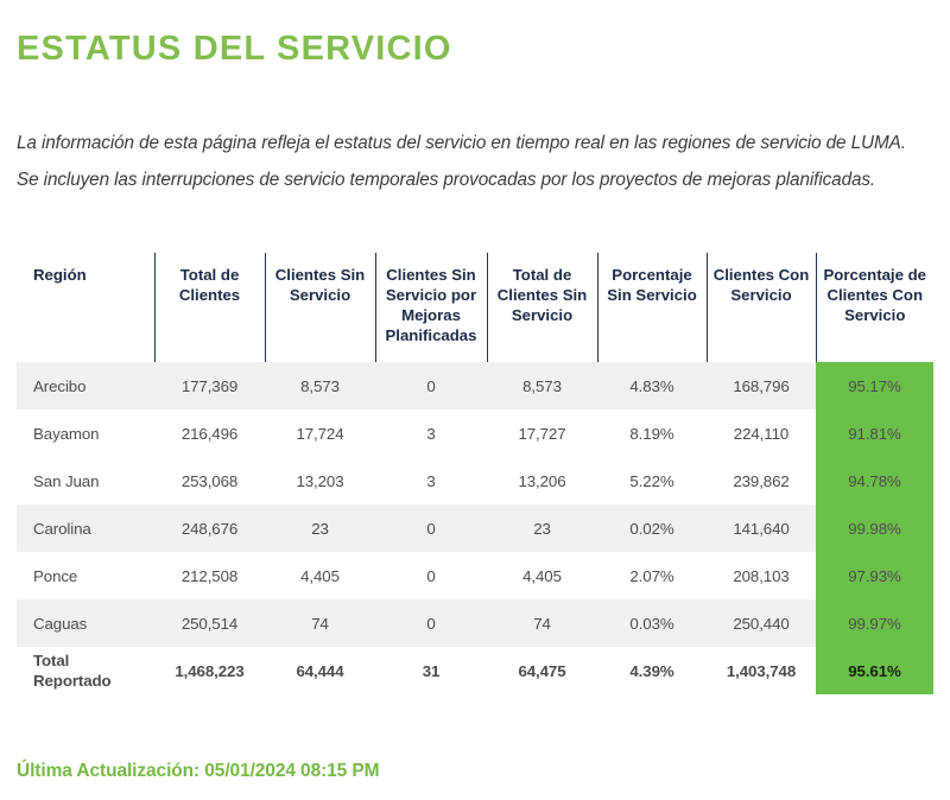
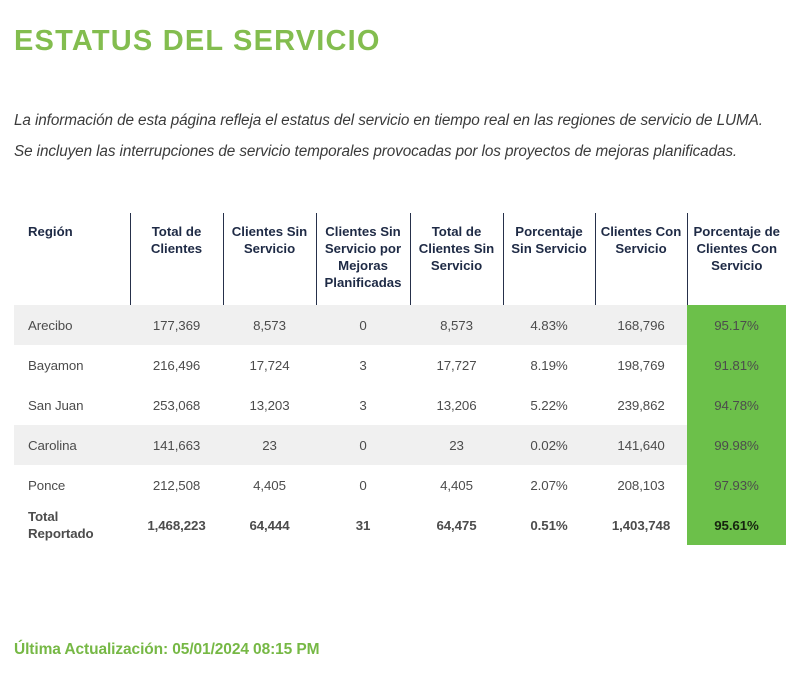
  ESTATUS DEL SERVICIO
  La información de esta página refleja el estatus del servicio en tiempo real en las regiones de servicio de LUMA. Se incluyen las interrupciones de servicio temporales provocadas por los proyectos de mejoras planificadas.
  Región	Total de Clientes	Clientes Sin Servicio	Clientes Sin Servicio por Mejoras Planificadas	Total de Clientes Sin Servicio	Porcentaje Sin Servicio	Clientes Con Servicio	Porcentaje de Clientes Con Servicio
  Arecibo	177,369	8,573	0	8,573	4.83%	168,796	95.17%
- Bayamon	216,496	17,724	3	17,727	8.19%	224,110	91.81%
+ Bayamon	216,496	17,724	3	17,727	8.19%	198,769	91.81%
  San Juan	253,068	13,203	3	13,206	5.22%	239,862	94.78%
- Carolina	248,676	23	0	23	0.02%	141,640	99.98%
+ Carolina	141,663	23	0	23	0.02%	141,640	99.98%
  Ponce	212,508	4,405	0	4,405	2.07%	208,103	97.93%
- Caguas	250,514	74	0	74	0.03%	250,440	99.97%
- Total Reportado	1,468,223	64,444	31	64,475	4.39%	1,403,748	95.61%
+ Total Reportado	1,468,223	64,444	31	64,475	0.51%	1,403,748	95.61%
  Última Actualización: 05/01/2024 08:15 PM
